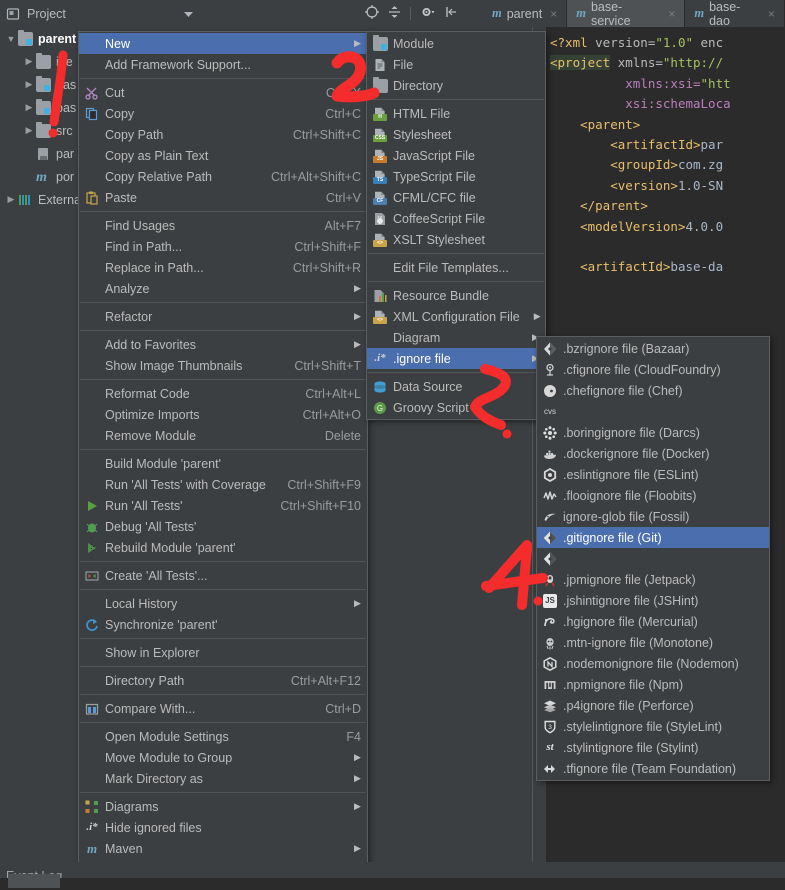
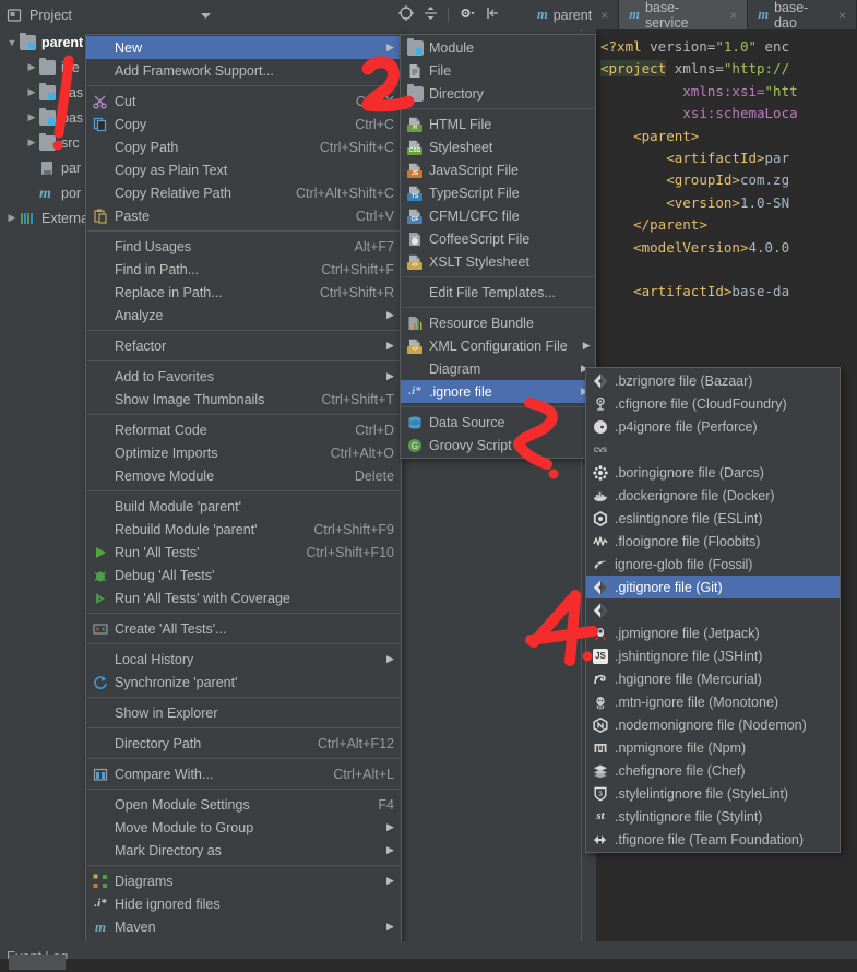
  Project
  m
  parent
  ×
  m
  base-service
  ×
  m
  base-dao
  ×
  ▼
  parent
  ▶
  ▶
  ▶
  ▶
  src
  par
  m
  por
  ▶
  Extern
  <?xml version="1.0" enc
  <project xmlns="http://
  xmlns:xsi="htt
  xsi:schemaLoca
  <parent>
  <artifactId>par
  <groupId>com.zg
  <version>1.0-SN
  </parent>
  <modelVersion>4.0.0
  <artifactId>base-da
  New
  ▶
  Add Framework Support...
  Cut
  Copy
  Ctrl+C
  Copy Path
  Ctrl+Shift+C
  Copy as Plain Text
  Copy Relative Path
  Ctrl+Alt+Shift+C
  Paste
  Ctrl+V
  Find Usages
  Alt+F7
  Find in Path...
  Ctrl+Shift+F
  Replace in Path...
  Ctrl+Shift+R
  Analyze
  ▶
  Refactor
  ▶
  Add to Favorites
  ▶
  Show Image Thumbnails
  Ctrl+Shift+T
  Reformat Code
- Ctrl+Alt+L
+ Ctrl+D
  Optimize Imports
  Ctrl+Alt+O
  Remove Module
  Delete
  Build Module 'parent'
- Run 'All Tests' with Coverage
+ Rebuild Module 'parent'
  Ctrl+Shift+F9
  Run 'All Tests'
  Ctrl+Shift+F10
  Debug 'All Tests'
- Rebuild Module 'parent'
+ Run 'All Tests' with Coverage
  Create 'All Tests'...
  Local History
  ▶
  Synchronize 'parent'
  Show in Explorer
  Directory Path
  Ctrl+Alt+F12
  Compare With...
- Ctrl+D
+ Ctrl+Alt+L
  Open Module Settings
  F4
  Move Module to Group
  ▶
  Mark Directory as
  ▶
  Diagrams
  ▶
  .i*
  Hide ignored files
  m
  Maven
  ▶
  Module
  File
  Directory
  HTML File
  Stylesheet
  JavaScript File
  TypeScript File
  CFML/CFC file
  CoffeeScript File
  XSLT Stylesheet
  Edit File Templates...
  Resource Bundle
  XML Configuration File
  ▶
  Diagram
  .i*
  .ignore file
  Data Source
  G
  Groovy Script
  .bzrignore file (Bazaar)
  .cfignore file (CloudFoundry)
- .chefignore file (Chef)
+ .p4ignore file (Perforce)
  cvs
  .boringignore file (Darcs)
  .dockerignore file (Docker)
  .eslintignore file (ESLint)
  .flooignore file (Floobits)
  ignore-glob file (Fossil)
  .gitignore file (Git)
  .jpmignore file (Jetpack)
  JS
  .jshintignore file (JSHint)
  .hgignore file (Mercurial)
  .mtn-ignore file (Monotone)
  .nodemonignore file (Nodemon)
  .npmignore file (Npm)
- .p4ignore file (Perforce)
+ .chefignore file (Chef)
  .stylelintignore file (StyleLint)
  st
  .stylintignore file (Stylint)
  .tfignore file (Team Foundation)
